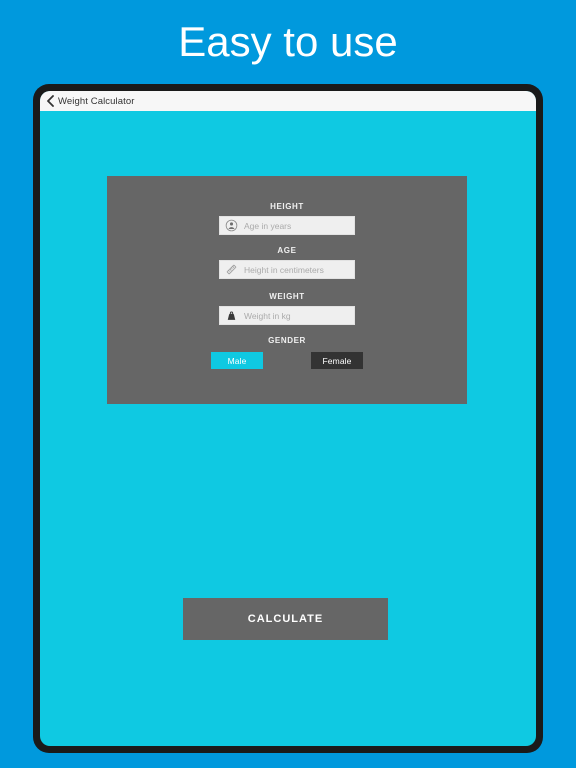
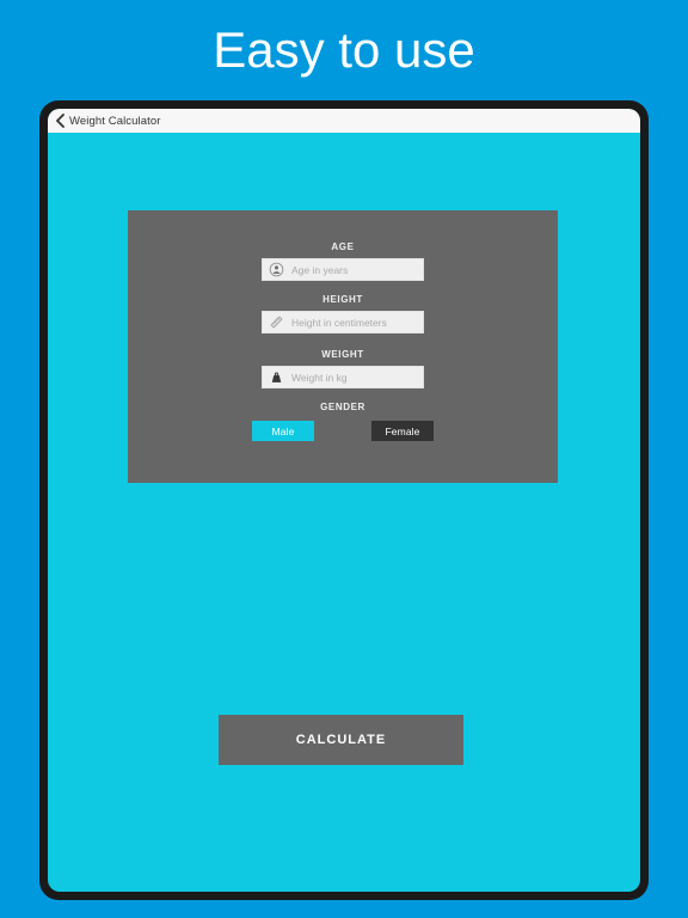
  Easy to use
  Weight Calculator
- HEIGHT
+ AGE
  Age in years
- AGE
+ HEIGHT
  Height in centimeters
  WEIGHT
  Weight in kg
  GENDER
  Male
  Female
  CALCULATE
